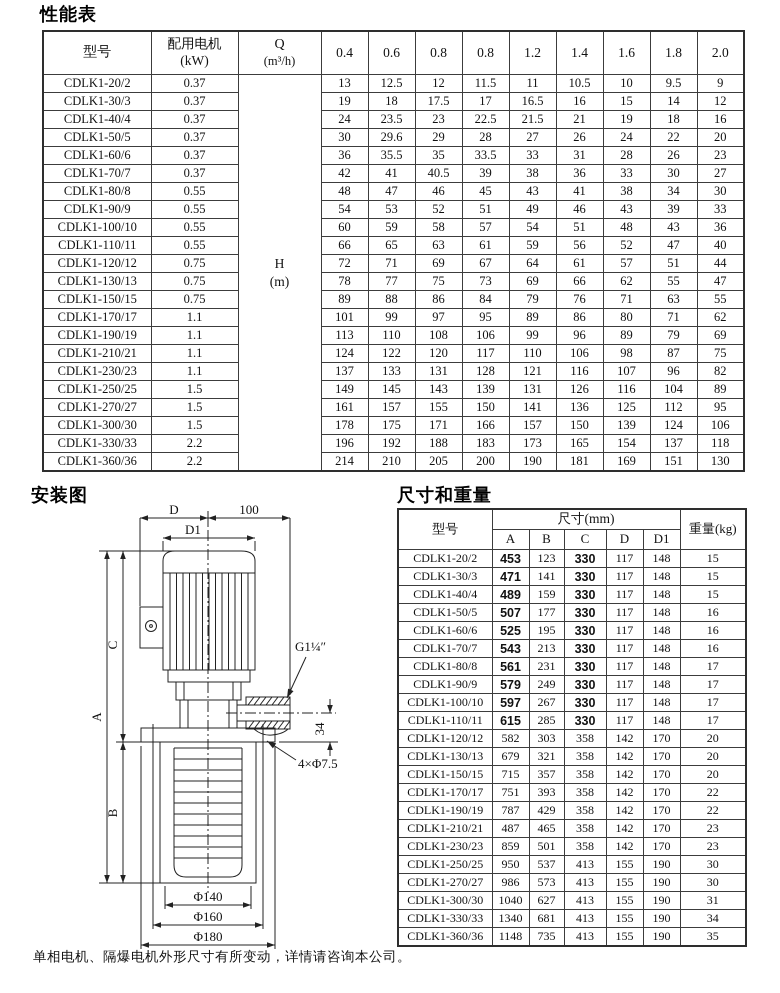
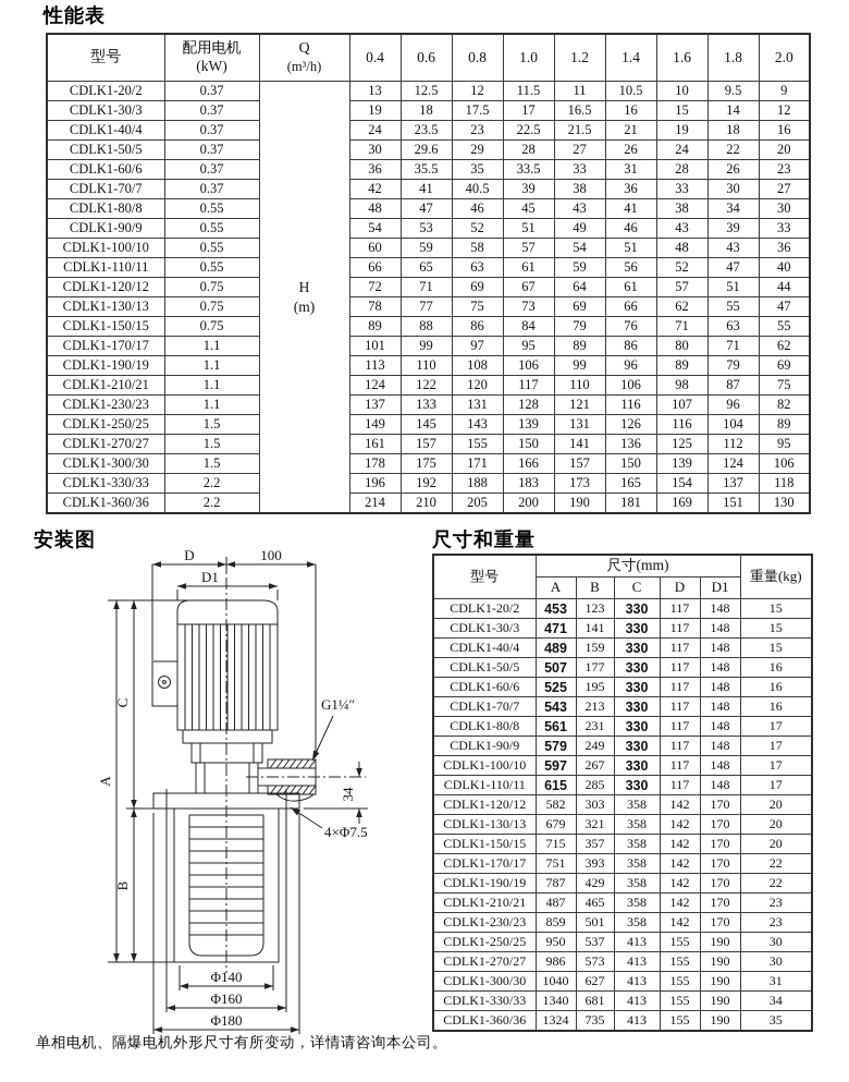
  性能表
- 型号	配用电机 (kW)	Q (m³/h)	0.4	0.6	0.8	0.8	1.2	1.4	1.6	1.8	2.0
+ 型号	配用电机 (kW)	Q (m³/h)	0.4	0.6	0.8	1.0	1.2	1.4	1.6	1.8	2.0
  CDLK1-20/2	0.37	H(m)	13	12.5	12	11.5	11	10.5	10	9.5	9
  CDLK1-30/3	0.37	19	18	17.5	17	16.5	16	15	14	12
  CDLK1-40/4	0.37	24	23.5	23	22.5	21.5	21	19	18	16
  CDLK1-50/5	0.37	30	29.6	29	28	27	26	24	22	20
  CDLK1-60/6	0.37	36	35.5	35	33.5	33	31	28	26	23
  CDLK1-70/7	0.37	42	41	40.5	39	38	36	33	30	27
  CDLK1-80/8	0.55	48	47	46	45	43	41	38	34	30
  CDLK1-90/9	0.55	54	53	52	51	49	46	43	39	33
  CDLK1-100/10	0.55	60	59	58	57	54	51	48	43	36
  CDLK1-110/11	0.55	66	65	63	61	59	56	52	47	40
  CDLK1-120/12	0.75	72	71	69	67	64	61	57	51	44
  CDLK1-130/13	0.75	78	77	75	73	69	66	62	55	47
  CDLK1-150/15	0.75	89	88	86	84	79	76	71	63	55
  CDLK1-170/17	1.1	101	99	97	95	89	86	80	71	62
  CDLK1-190/19	1.1	113	110	108	106	99	96	89	79	69
  CDLK1-210/21	1.1	124	122	120	117	110	106	98	87	75
  CDLK1-230/23	1.1	137	133	131	128	121	116	107	96	82
  CDLK1-250/25	1.5	149	145	143	139	131	126	116	104	89
  CDLK1-270/27	1.5	161	157	155	150	141	136	125	112	95
  CDLK1-300/30	1.5	178	175	171	166	157	150	139	124	106
  CDLK1-330/33	2.2	196	192	188	183	173	165	154	137	118
  CDLK1-360/36	2.2	214	210	205	200	190	181	169	151	130
  安装图
  尺寸和重量
  D
  100
  D1
  G1¼″
  4×Φ7.5
  Φ140
  Φ160
  Φ180
  型号	尺寸(mm)	重量(kg)
  A	B	C	D	D1
  CDLK1-20/2	453	123	330	117	148	15
  CDLK1-30/3	471	141	330	117	148	15
  CDLK1-40/4	489	159	330	117	148	15
  CDLK1-50/5	507	177	330	117	148	16
  CDLK1-60/6	525	195	330	117	148	16
  CDLK1-70/7	543	213	330	117	148	16
  CDLK1-80/8	561	231	330	117	148	17
  CDLK1-90/9	579	249	330	117	148	17
  CDLK1-100/10	597	267	330	117	148	17
  CDLK1-110/11	615	285	330	117	148	17
  CDLK1-120/12	582	303	358	142	170	20
  CDLK1-130/13	679	321	358	142	170	20
  CDLK1-150/15	715	357	358	142	170	20
  CDLK1-170/17	751	393	358	142	170	22
  CDLK1-190/19	787	429	358	142	170	22
  CDLK1-210/21	487	465	358	142	170	23
  CDLK1-230/23	859	501	358	142	170	23
  CDLK1-250/25	950	537	413	155	190	30
  CDLK1-270/27	986	573	413	155	190	30
  CDLK1-300/30	1040	627	413	155	190	31
  CDLK1-330/33	1340	681	413	155	190	34
- CDLK1-360/36	1148	735	413	155	190	35
+ CDLK1-360/36	1324	735	413	155	190	35
  单相电机、隔爆电机外形尺寸有所变动，详情请咨询本公司。
